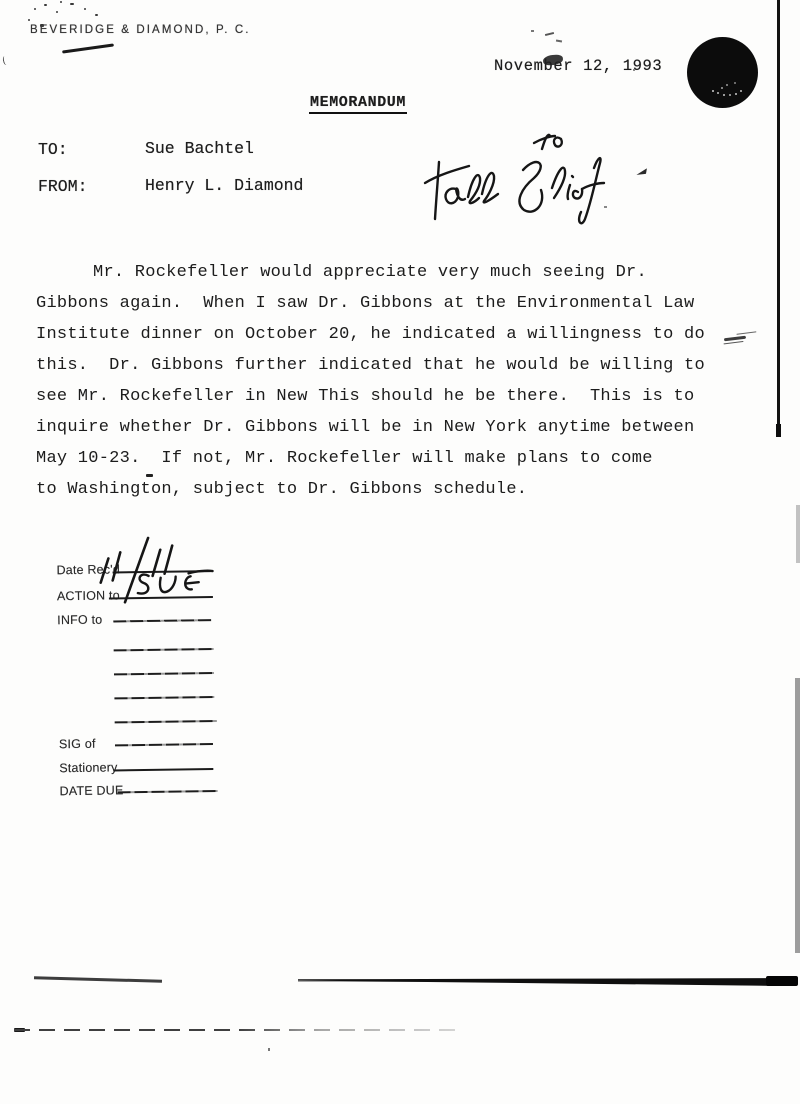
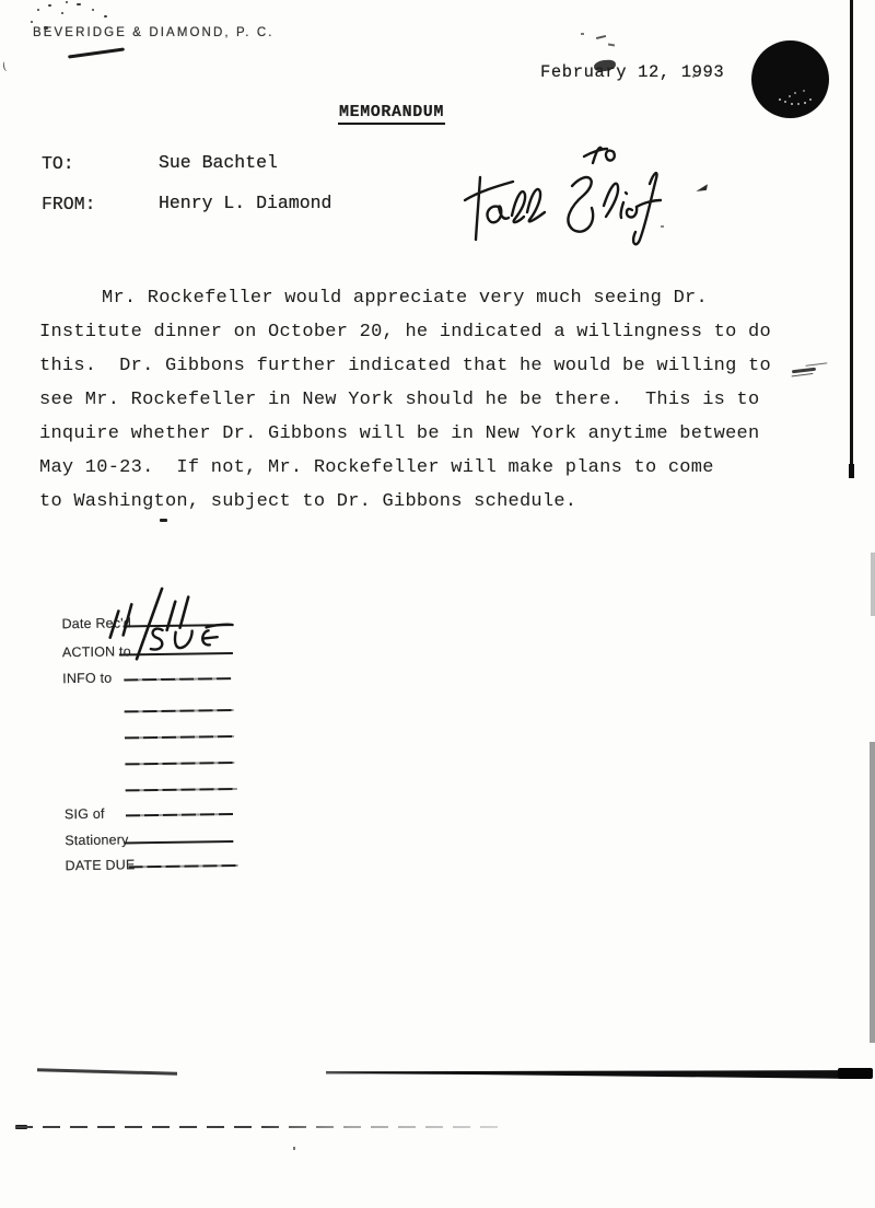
  BEVERIDGE & DIAMOND, P. C.
- November 12, 1993
+ February 12, 1993
  MEMORANDUM
  TO:
  Sue Bachtel
  FROM:
  Henry L. Diamond
  Mr. Rockefeller would appreciate very much seeing Dr.
- Gibbons again. When I saw Dr. Gibbons at the Environmental Law
  Institute dinner on October 20, he indicated a willingness to do
  this. Dr. Gibbons further indicated that he would be willing to
- see Mr. Rockefeller in New This should he be there. This is to
+ see Mr. Rockefeller in New York should he be there. This is to
  inquire whether Dr. Gibbons will be in New York anytime between
  May 10-23. If not, Mr. Rockefeller will make plans to come
  to Washington, subject to Dr. Gibbons schedule.
  Date Rec'
  ACTION to
  INFO to
  SIG of
  Stationery
  DATE DU
